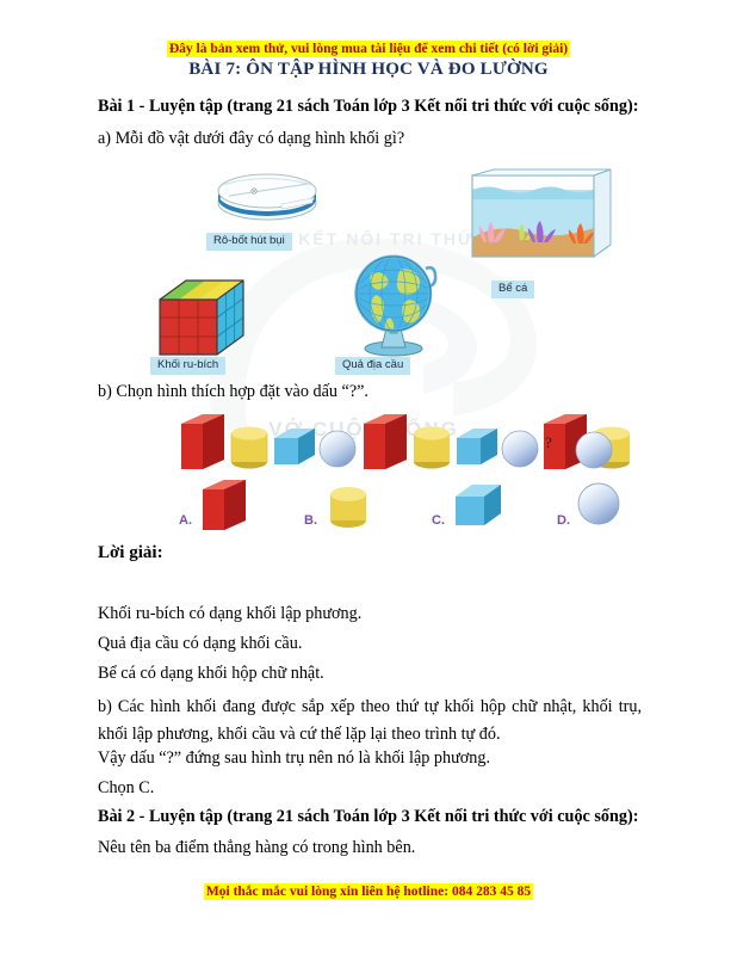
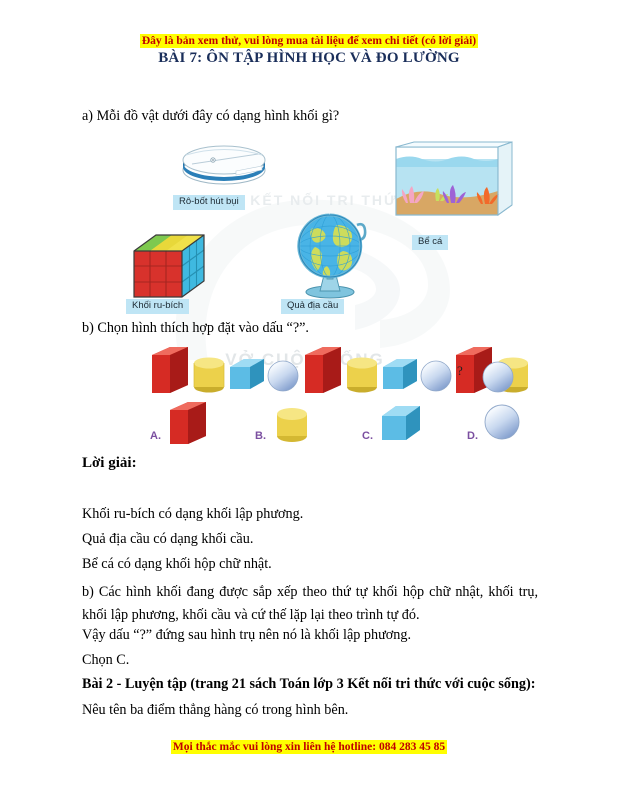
  KẾT NỐI TRI THỨ
  Đây là bản xem thử, vui lòng mua tài liệu để xem chi tiết (có lời giải)
  BÀI 7: ÔN TẬP HÌNH HỌC VÀ ĐO LƯỜNG
- Bài 1 - Luyện tập (trang 21 sách Toán lớp 3 Kết nối tri thức với cuộc sống):
  a) Mỗi đồ vật dưới đây có dạng hình khối gì?
  Rô-bốt hút bụi
  Khối ru-bích
  Quả địa cầu
  Bể cá
  b) Chọn hình thích hợp đặt vào dấu “?”.
  ?
  A.
  B.
  C.
  D.
  Lời giải:
  Khối ru-bích có dạng khối lập phương.
  Quả địa cầu có dạng khối cầu.
  Bể cá có dạng khối hộp chữ nhật.
  b) Các hình khối đang được sắp xếp theo thứ tự khối hộp chữ nhật, khối trụ, khối lập phương, khối cầu và cứ thế lặp lại theo trình tự đó.
  Vậy dấu “?” đứng sau hình trụ nên nó là khối lập phương.
  Chọn C.
  Bài 2 - Luyện tập (trang 21 sách Toán lớp 3 Kết nối tri thức với cuộc sống):
  Nêu tên ba điểm thẳng hàng có trong hình bên.
  Mọi thắc mắc vui lòng xin liên hệ hotline: 084 283 45 85
